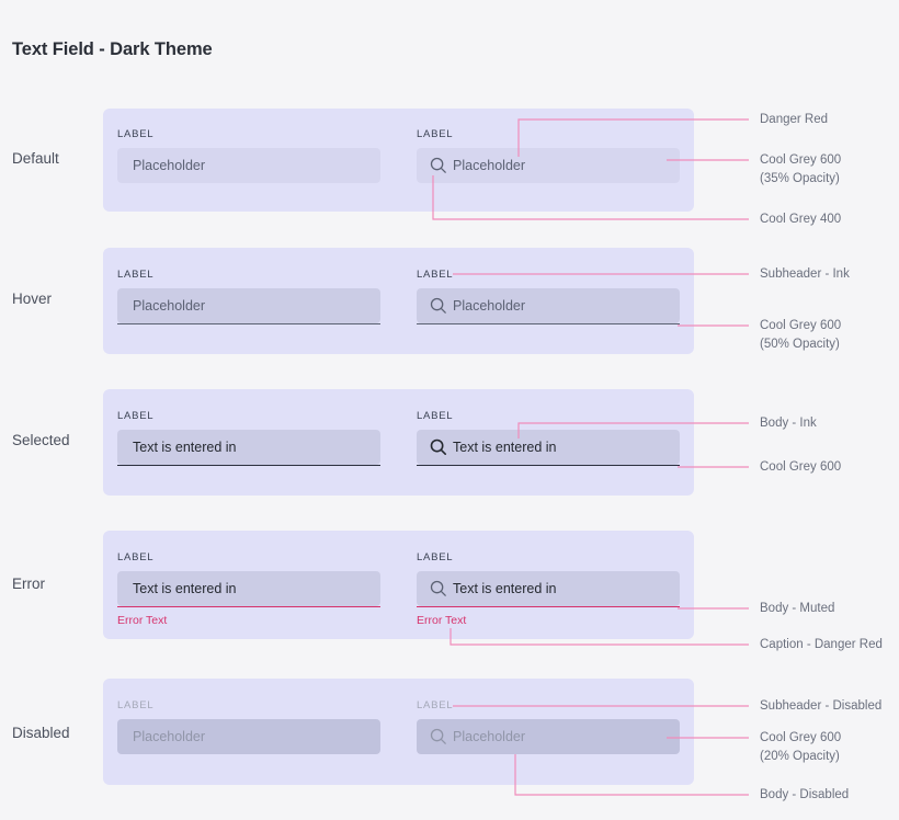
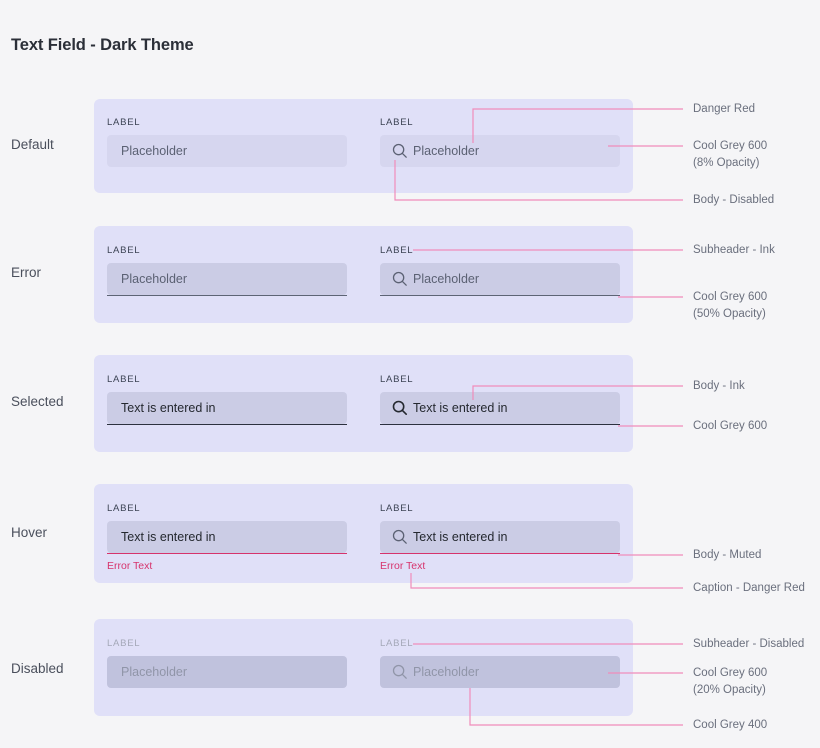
  Text Field - Dark Theme
  Default
  LABEL
  Placeholder
  LABEL
  Placeholder
- Hover
+ Error
  LABEL
  Placeholder
  LABEL
  Placeholder
  Selected
  LABEL
  Text is entered in
  LABEL
  Text is entered in
- Error
+ Hover
  LABEL
  Text is entered in
  Error Text
  LABEL
  Text is entered in
  Error Text
  Disabled
  LABEL
  Placeholder
  LABEL
  Placeholder
  Danger Red
  Cool Grey 600
- (35% Opacity)
+ (8% Opacity)
- Cool Grey 400
+ Body - Disabled
  Subheader - Ink
  Cool Grey 600
  (50% Opacity)
  Body - Ink
  Cool Grey 600
  Body - Muted
  Caption - Danger Red
  Subheader - Disabled
  Cool Grey 600
  (20% Opacity)
- Body - Disabled
+ Cool Grey 400
